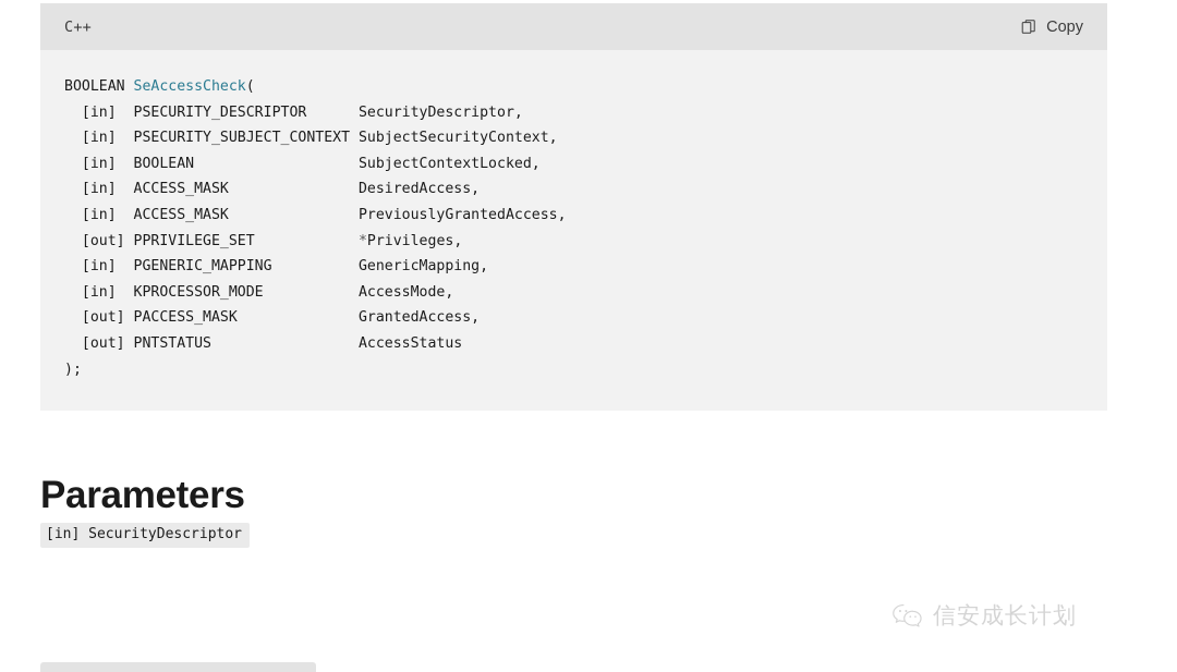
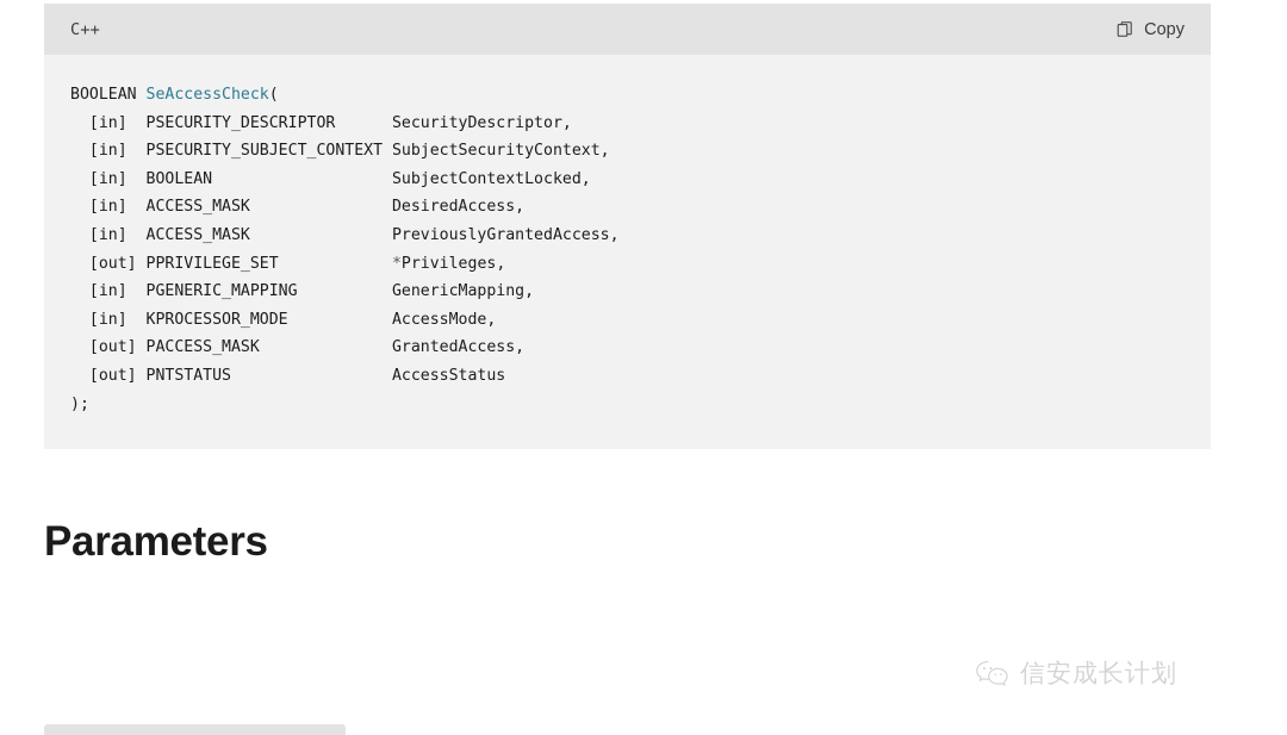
  C++
  Copy
  BOOLEAN SeAccessCheck( [in] PSECURITY_DESCRIPTOR SecurityDescriptor, [in] PSECURITY_SUBJECT_CONTEXT SubjectSecurityContext, [in] BOOLEAN SubjectContextLocked, [in] ACCESS_MASK DesiredAccess, [in] ACCESS_MASK PreviouslyGrantedAccess, [out] PPRIVILEGE_SET *Privileges, [in] PGENERIC_MAPPING GenericMapping, [in] KPROCESSOR_MODE AccessMode, [out] PACCESS_MASK GrantedAccess, [out] PNTSTATUS AccessStatus );
  Parameters
- [in] SecurityDescriptor
  信安成长计划
